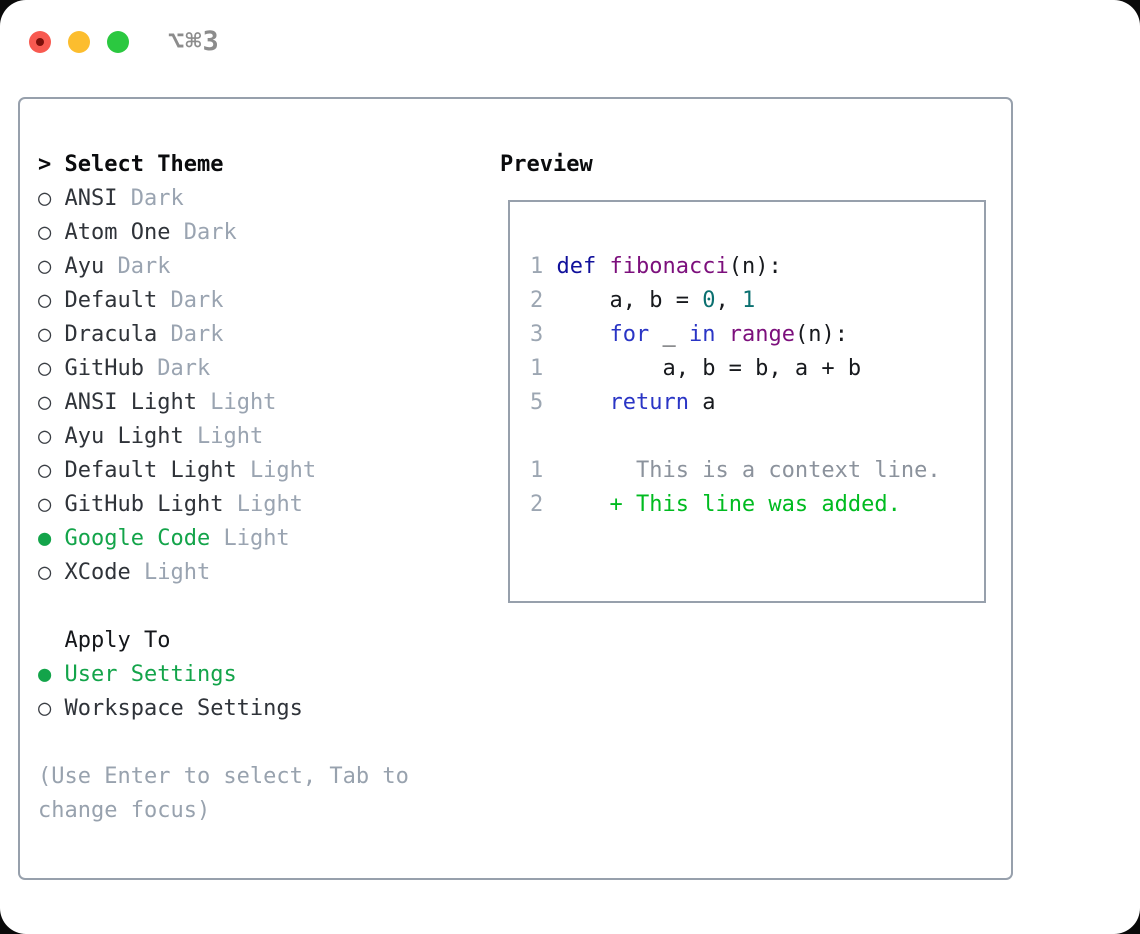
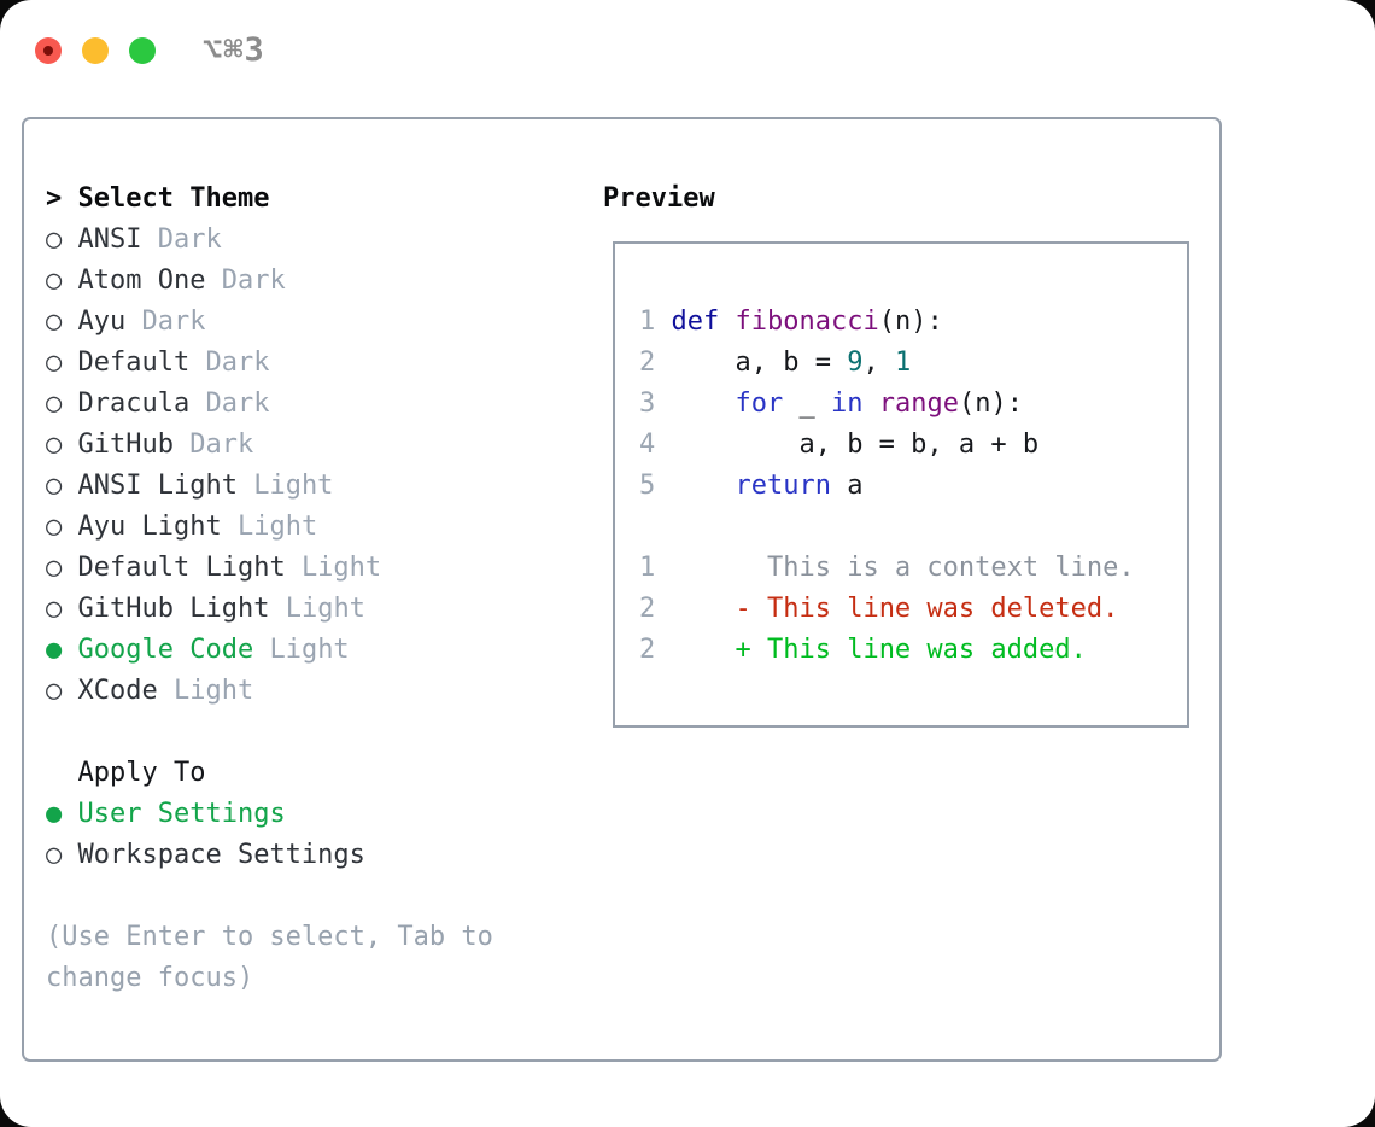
  ⌥⌘3
  > Select Theme
  ○ ANSI Dark
  ○ Atom One Dark
  ○ Ayu Dark
  ○ Default Dark
  ○ Dracula Dark
  ○ GitHub Dark
  ○ ANSI Light Light
  ○ Ayu Light Light
  ○ Default Light Light
  ○ GitHub Light Light
  ● Google Code Light
  ○ XCode Light
  Apply To
  ● User Settings
  ○ Workspace Settings
  (Use Enter to select, Tab to
  change focus)
  Preview
  1 def fibonacci(n):
- 2 a, b = 0, 1
+ 2 a, b = 9, 1
  3 for _ in range(n):
- 1 a, b = b, a + b
+ 4 a, b = b, a + b
  5 return a
  1 This is a context line.
+ 2 - This line was deleted.
  2 + This line was added.
